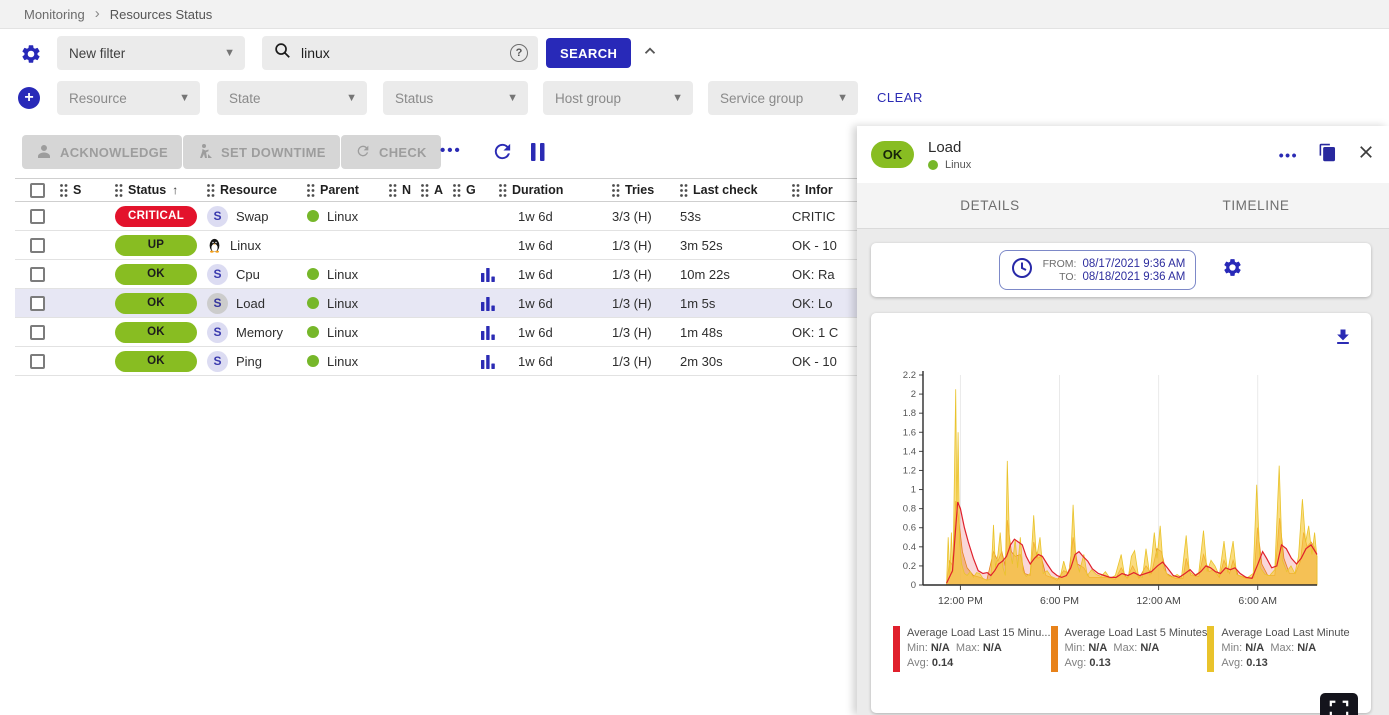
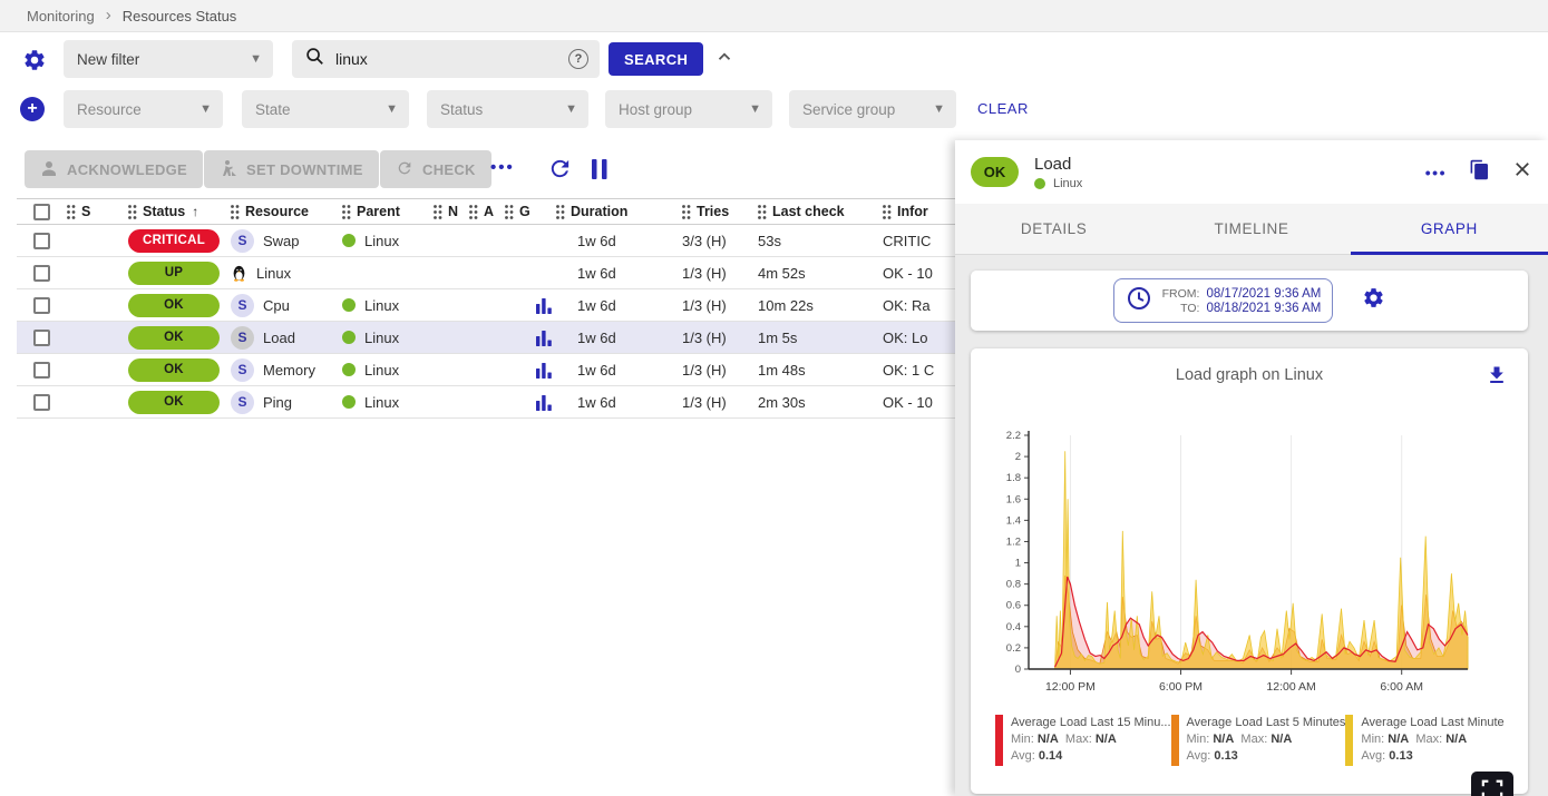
  Monitoring
  ›
  Resources Status
  New filter
  ▼
  linux
  ?
  SEARCH
  +
  Resource
  ▼
  State
  ▼
  Status
  ▼
  Host group
  ▼
  Service group
  ▼
  CLEAR
  ACKNOWLEDGE
  SET DOWNTIME
  CHECK
  •••
  S
  Status
  ↑
  Resource
  Parent
  N
  A
  G
  Duration
  Tries
  Last check
  Infor
  CRITICAL
  S
  Swap
  Linux
  1w 6d
  3/3 (H)
  53s
  CRITIC
  UP
  Linux
  1w 6d
  1/3 (H)
- 3m 52s
+ 4m 52s
  OK - 10
  OK
  S
  Cpu
  Linux
  1w 6d
  1/3 (H)
  10m 22s
  OK: Ra
  OK
  S
  Load
  Linux
  1w 6d
  1/3 (H)
  1m 5s
  OK: Lo
  OK
  S
  Memory
  Linux
  1w 6d
  1/3 (H)
  1m 48s
  OK: 1 C
  OK
  S
  Ping
  Linux
  1w 6d
  1/3 (H)
  2m 30s
  OK - 10
  OK
  Load
  Linux
  •••
  DETAILS
  TIMELINE
+ GRAPH
  FROM:
  08/17/2021 9:36 AM
  TO:
  08/18/2021 9:36 AM
+ Load graph on Linux
  0
  0.2
  0.4
  0.6
  0.8
  1
  1.2
  1.4
  1.6
  1.8
  2
  2.2
  12:00 PM
  6:00 PM
  12:00 AM
  6:00 AM
  Average Load Last 15 Minu...
  Min: N/A Max: N/A
  Avg: 0.14
  Average Load Last 5 Minutes
  Min: N/A Max: N/A
  Avg: 0.13
  Average Load Last Minute
  Min: N/A Max: N/A
  Avg: 0.13
